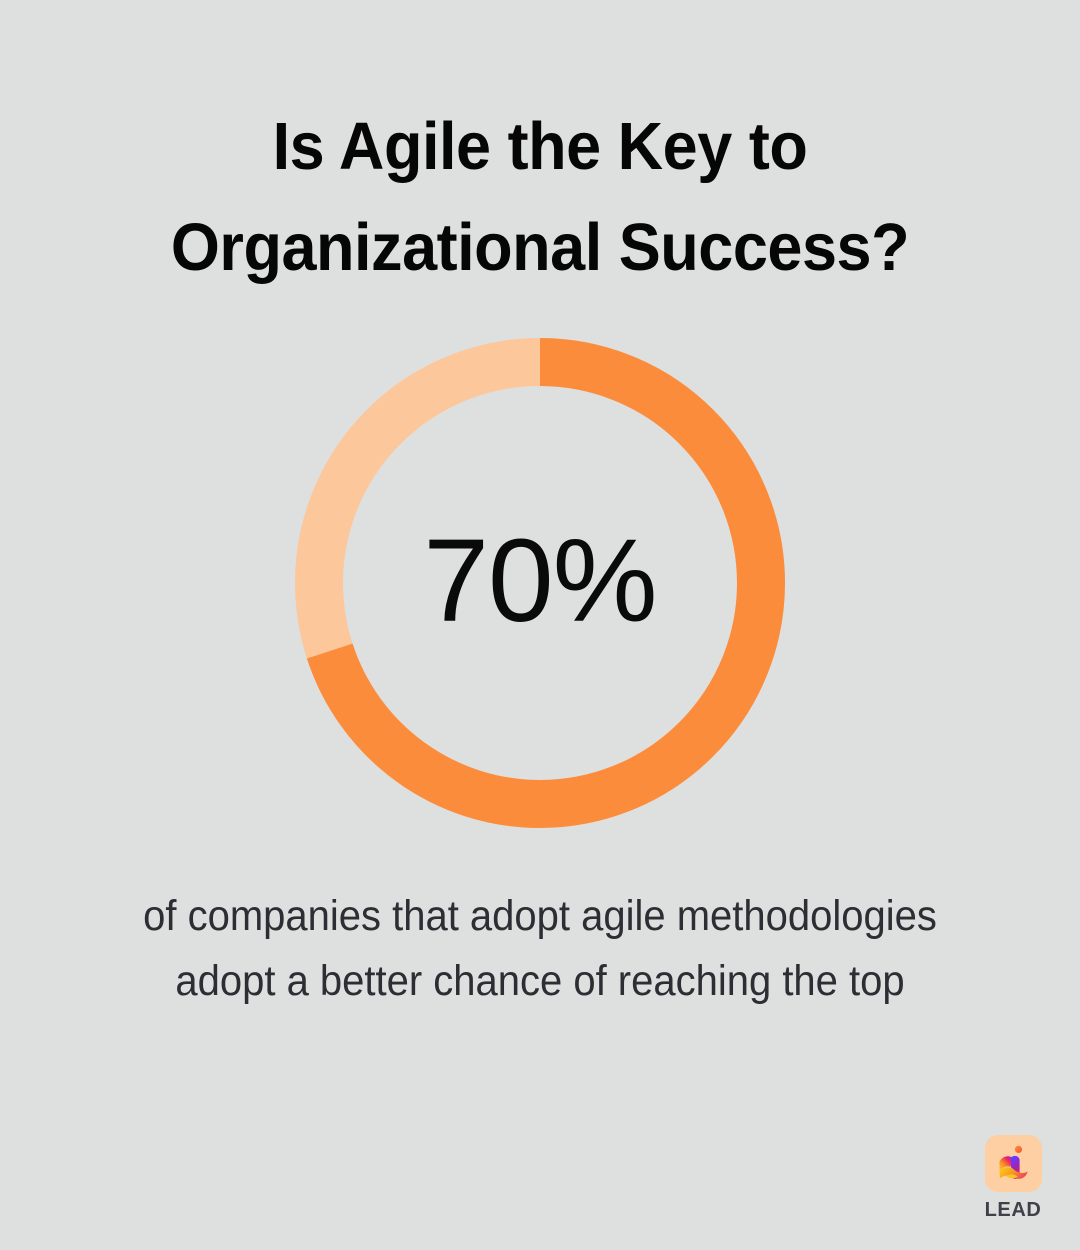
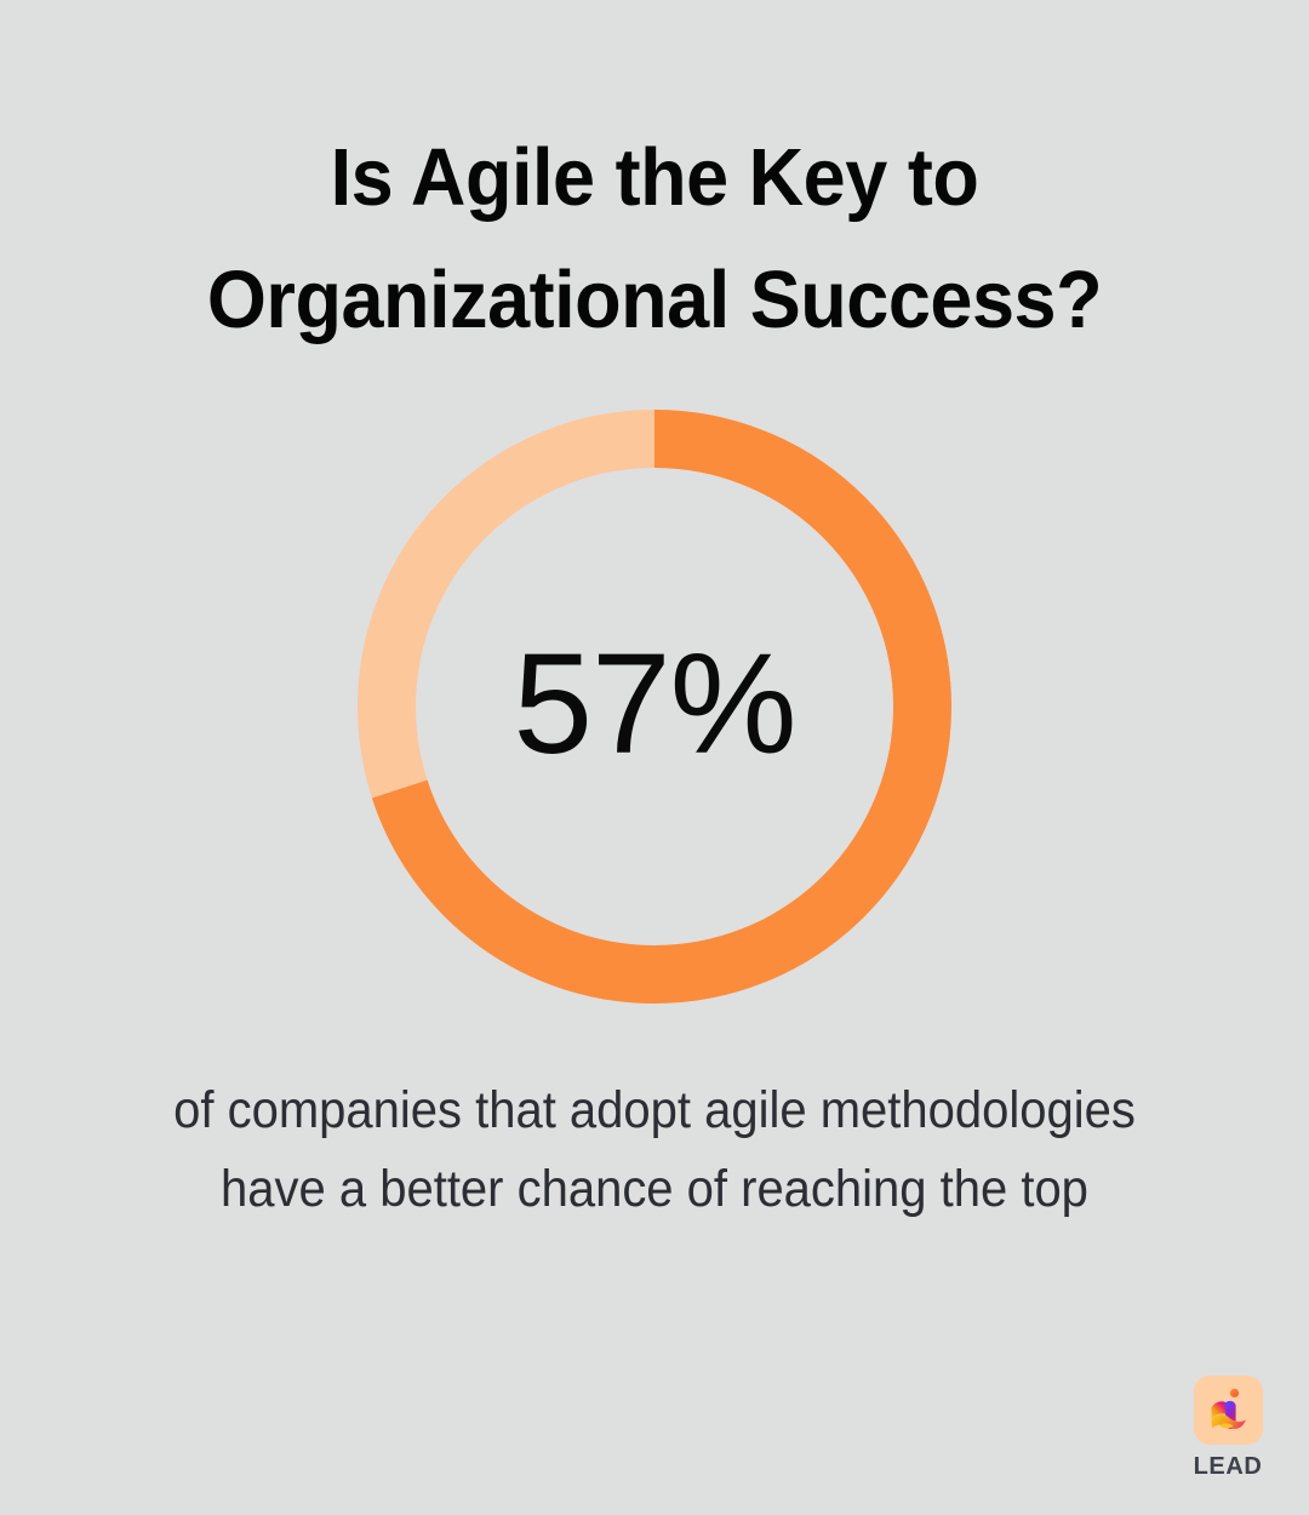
  Is Agile the Key to
  Organizational Success?
- 70%
+ 57%
  of companies that adopt agile methodologies
- adopt a better chance of reaching the top
+ have a better chance of reaching the top
  LEAD
